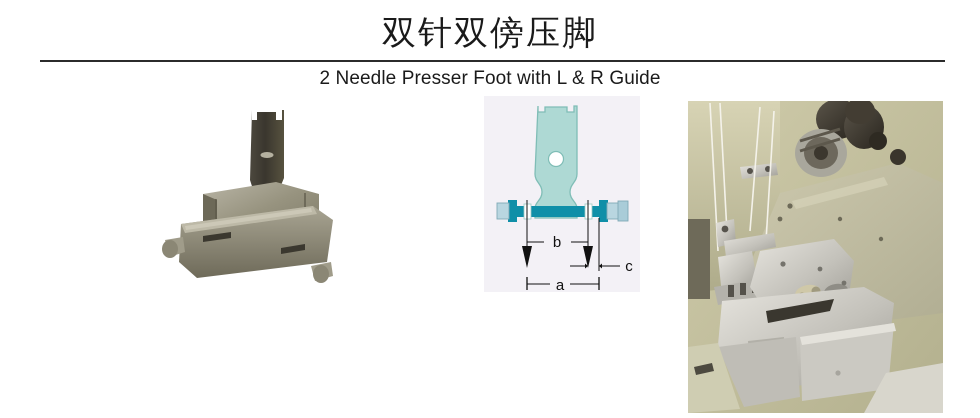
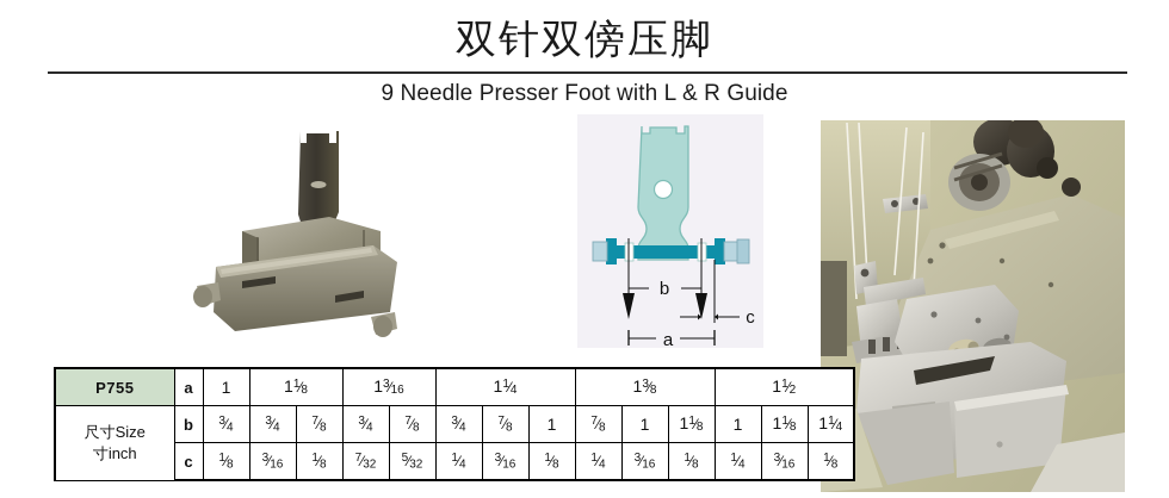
  双针双傍压脚
- 2 Needle Presser Foot with L & R Guide
+ 9 Needle Presser Foot with L & R Guide
  b
  c
  a
+ P755	a	1	11⁄8	13⁄16	11⁄4	13⁄8	11⁄2
+ 尺寸Size 寸inch	b	3⁄4	3⁄4	7⁄8	3⁄4	7⁄8	3⁄4	7⁄8	1	7⁄8	1	11⁄8	1	11⁄8	11⁄4
+ c	1⁄8	3⁄16	1⁄8	7⁄32	5⁄32	1⁄4	3⁄16	1⁄8	1⁄4	3⁄16	1⁄8	1⁄4	3⁄16	1⁄8
